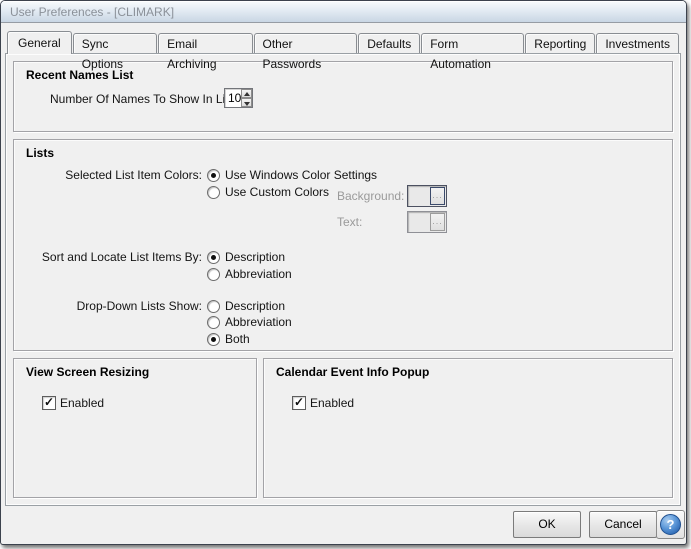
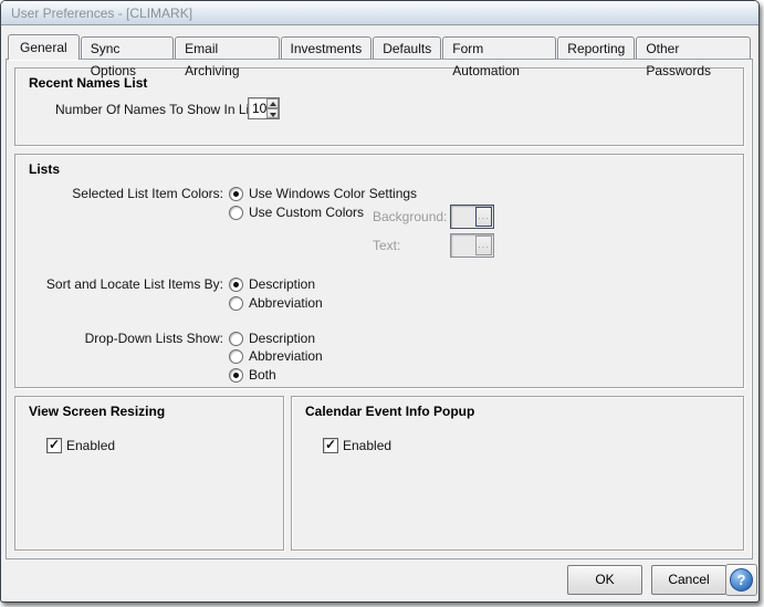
  User Preferences - [CLIMARK]
  General
  Sync Options
  Email Archiving
- Other Passwords
+ Investments
  Defaults
  Form Automation
  Reporting
- Investments
+ Other Passwords
  Recent Names List
  Number Of Names To Show In L
  10
  Lists
  Selected List Item Colors:
  Use Windows Color Settings
  Use Custom Colors
  Background:
  ...
  Text:
  ...
  Sort and Locate List Items By:
  Description
  Abbreviation
  Drop-Down Lists Show:
  Description
  Abbreviation
  Both
  View Screen Resizing
  Enabled
  Calendar Event Info Popup
  Enabled
  OK
  Cancel
  ?
